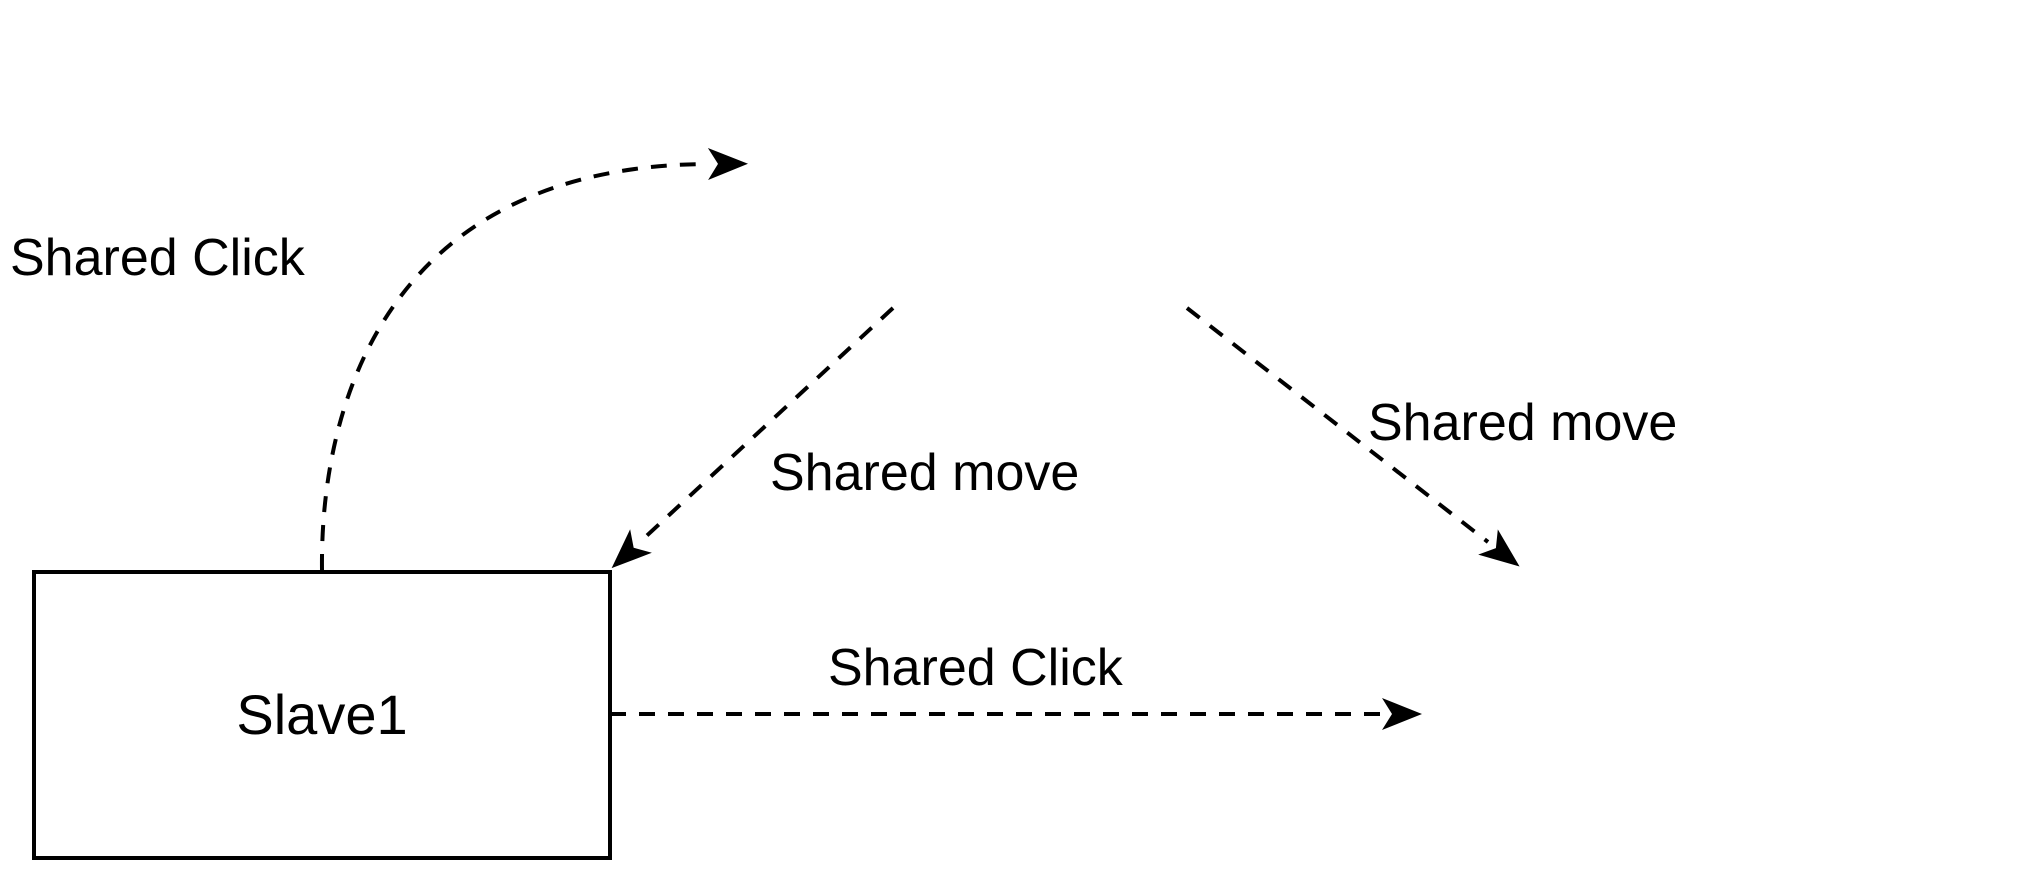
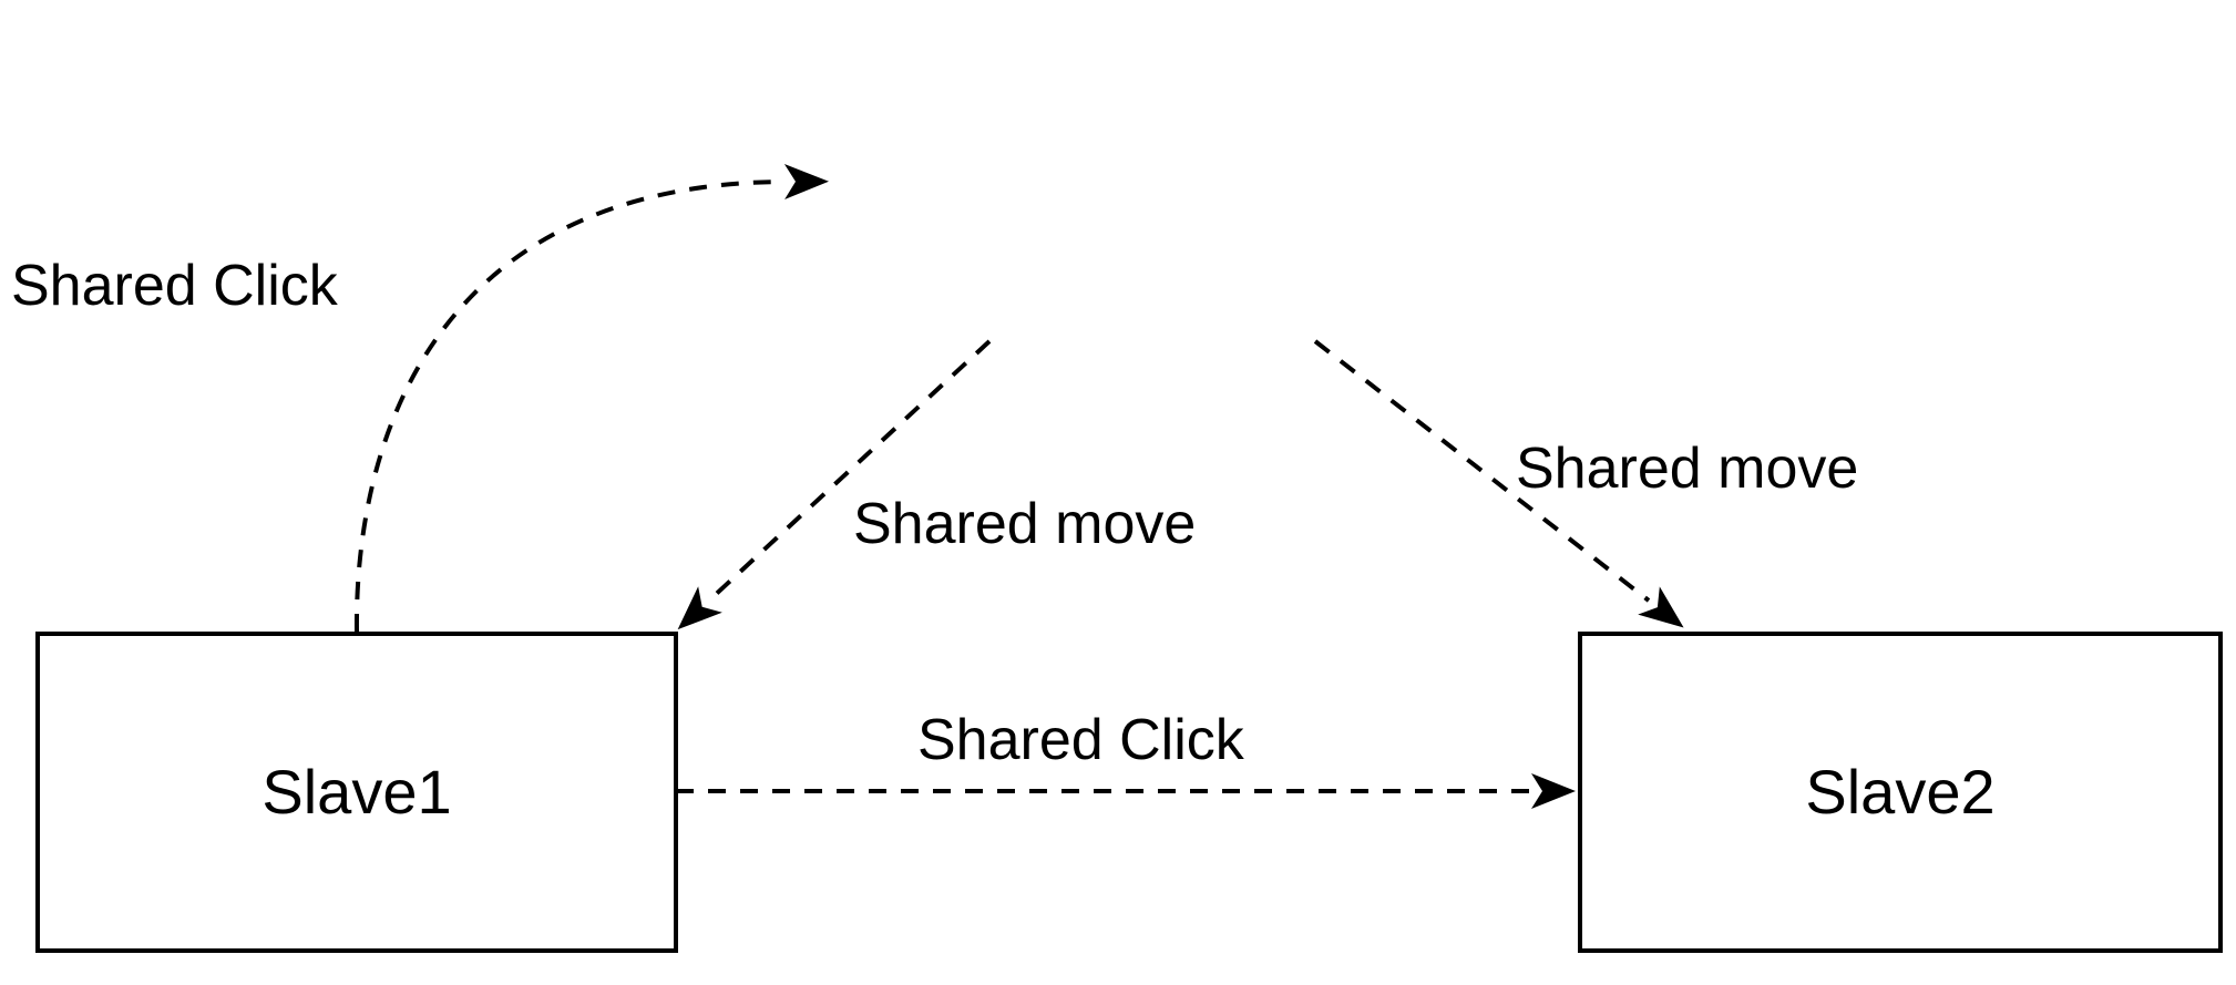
  Slave1
+ Slave2
  Shared Click
  Shared move
  Shared move
  Shared Click
